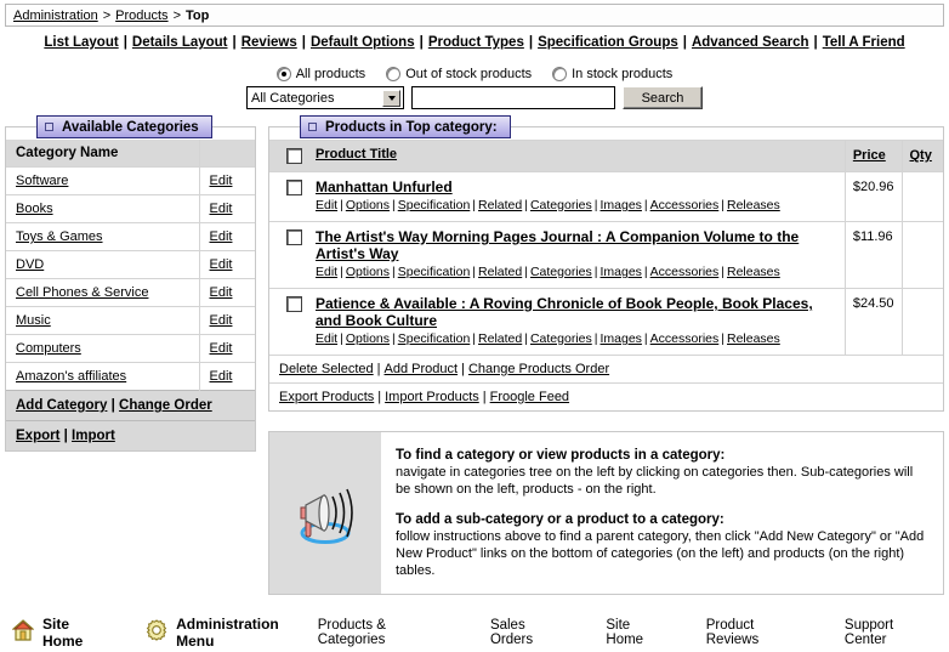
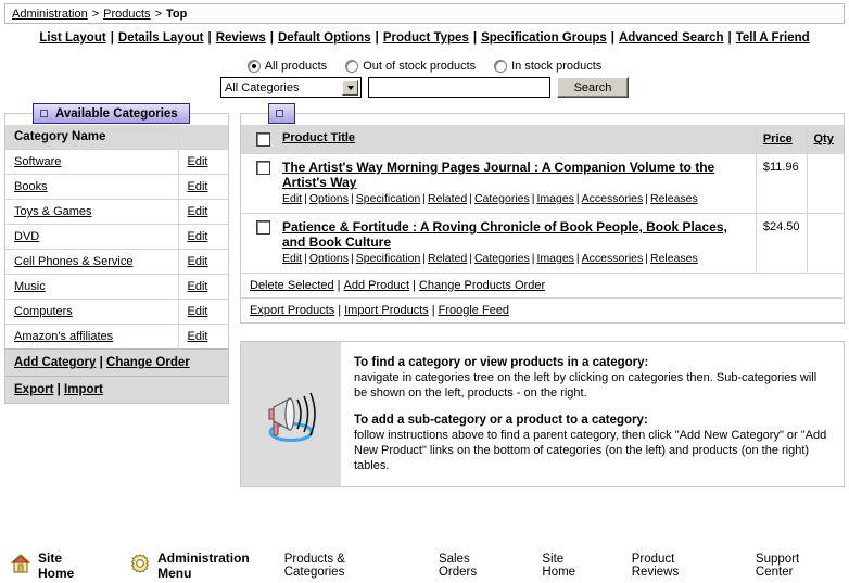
  Administration
  >
  Products
  >
  Top
  List Layout | Details Layout | Reviews | Default Options | Product Types | Specification Groups | Advanced Search | Tell A Friend
  All products
  Out of stock products
  In stock products
  All Categories
  Search
  Available Categories
  Category Name
  Software	Edit
  Books	Edit
  Toys & Games	Edit
  DVD	Edit
  Cell Phones & Service	Edit
  Music	Edit
  Computers	Edit
  Amazon's affiliates	Edit
  Add Category | Change Order
  Export | Import
- Products in Top category:
  	Product Title	Price	Qty
- 	Manhattan Unfurled Edit | Options | Specification | Related | Categories | Images | Accessories | Releases	$20.96
  	The Artist's Way Morning Pages Journal : A Companion Volume to the Artist's Way Edit | Options | Specification | Related | Categories | Images | Accessories | Releases	$11.96
- 	Patience & Available : A Roving Chronicle of Book People, Book Places, and Book Culture Edit | Options | Specification | Related | Categories | Images | Accessories | Releases	$24.50
+ 	Patience & Fortitude : A Roving Chronicle of Book People, Book Places, and Book Culture Edit | Options | Specification | Related | Categories | Images | Accessories | Releases	$24.50
  Delete Selected | Add Product | Change Products Order
  Export Products | Import Products | Froogle Feed
  To find a category or view products in a category:
  navigate in categories tree on the left by clicking on categories then. Sub-categories will be shown on the left, products - on the right.
  To add a sub-category or a product to a category:
  follow instructions above to find a parent category, then click "Add New Category" or "Add New Product" links on the bottom of categories (on the left) and products (on the right) tables.
  Site Home
  Administration Menu
  Products & Categories
  Sales Orders
  Site Home
  Product Reviews
  Support Center
